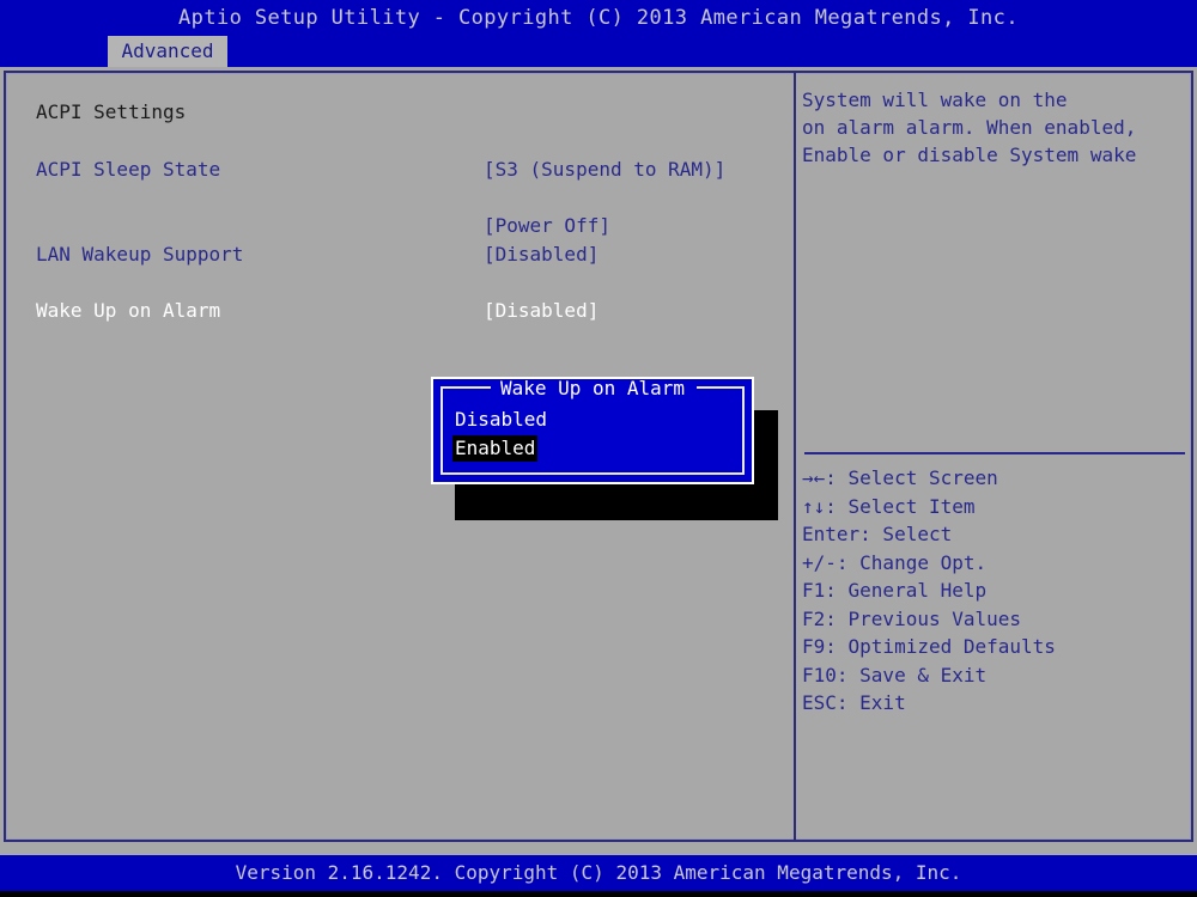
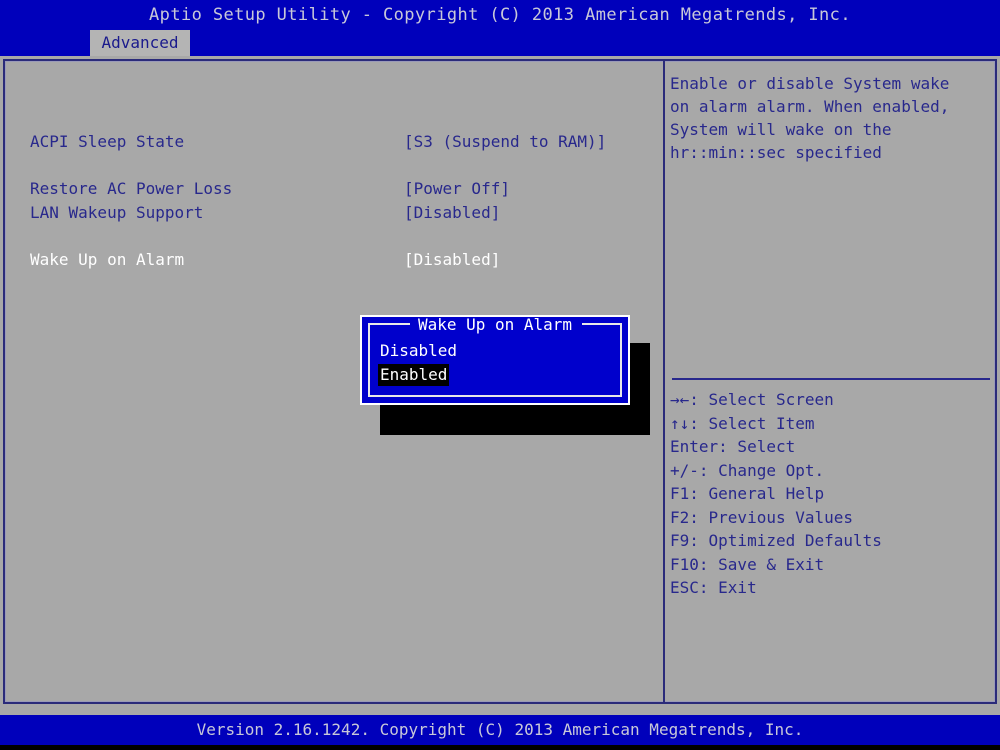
  Aptio Setup Utility - Copyright (C) 2013 American Megatrends, Inc.
  Advanced
- ACPI Settings
  ACPI Sleep State
  [S3 (Suspend to RAM)]
+ Restore AC Power Loss
  [Power Off]
  LAN Wakeup Support
  [Disabled]
  Wake Up on Alarm
  [Disabled]
- System will wake on the
+ Enable or disable System wake
  on alarm alarm. When enabled,
- Enable or disable System wake
+ System will wake on the
+ hr::min::sec specified
  →←: Select Screen
  ↑↓: Select Item
  Enter: Select
  +/-: Change Opt.
  F1: General Help
  F2: Previous Values
  F9: Optimized Defaults
  F10: Save & Exit
  ESC: Exit
  Wake Up on Alarm
  Disabled
  Enabled
  Version 2.16.1242. Copyright (C) 2013 American Megatrends, Inc.
